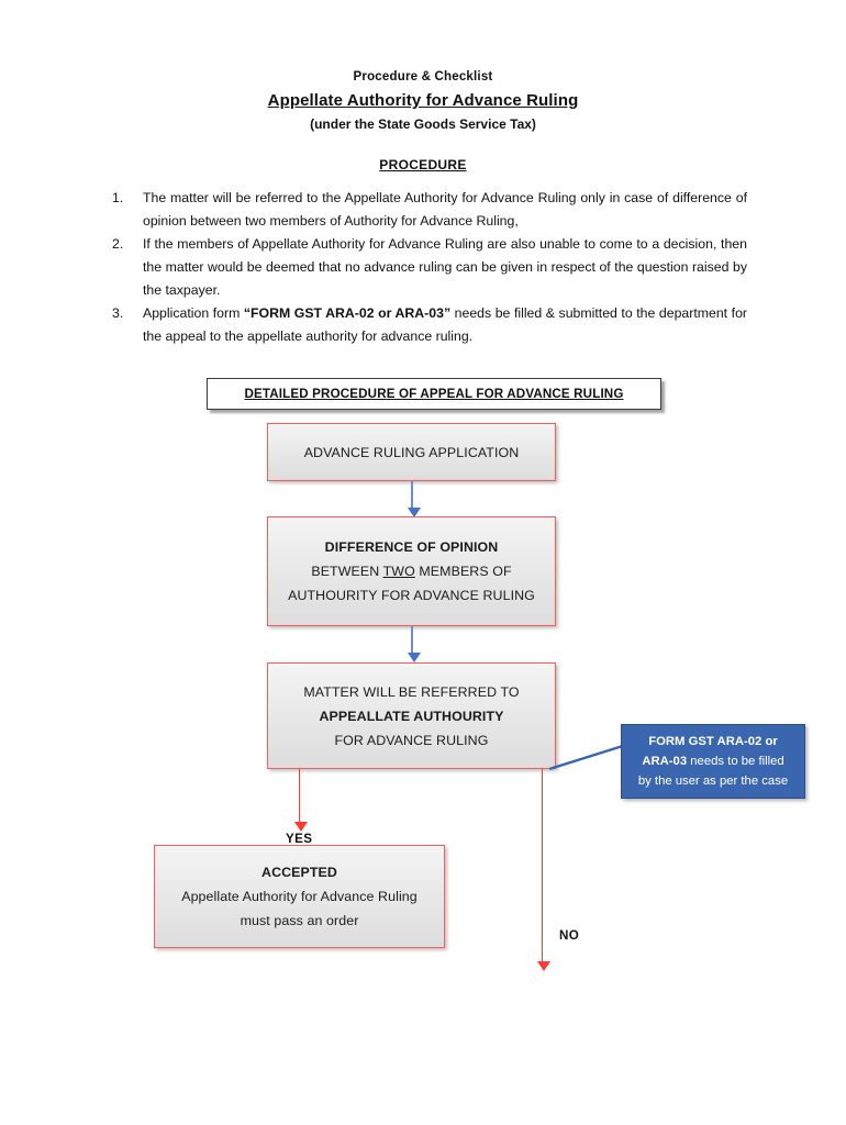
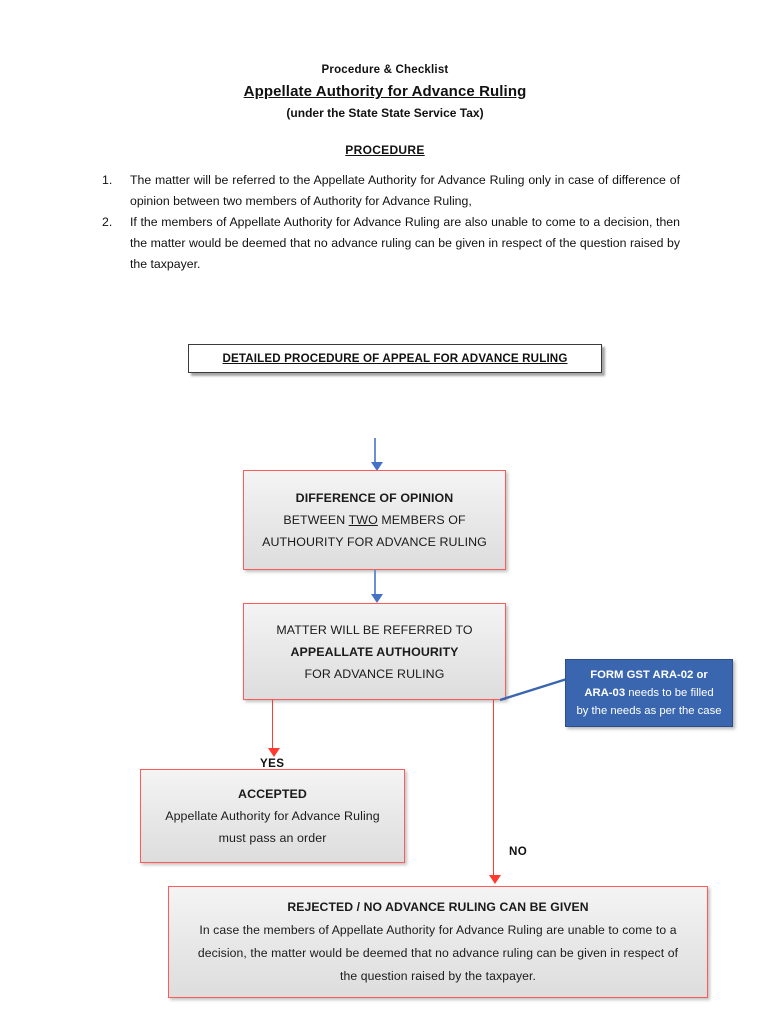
  Procedure & Checklist
  Appellate Authority for Advance Ruling
- (under the State Goods Service Tax)
+ (under the State State Service Tax)
  PROCEDURE
  1.
  The matter will be referred to the Appellate Authority for Advance Ruling only in case of difference of opinion between two members of Authority for Advance Ruling,
  2.
  If the members of Appellate Authority for Advance Ruling are also unable to come to a decision, then the matter would be deemed that no advance ruling can be given in respect of the question raised by the taxpayer.
- 3.
- Application form “FORM GST ARA-02 or ARA-03” needs be filled & submitted to the department for the appeal to the appellate authority for advance ruling.
  DETAILED PROCEDURE OF APPEAL FOR ADVANCE RULING
- ADVANCE RULING APPLICATION
  DIFFERENCE OF OPINION
  BETWEEN TWO MEMBERS OF
  AUTHOURITY FOR ADVANCE RULING
  MATTER WILL BE REFERRED TO
  APPEALLATE AUTHOURITY
  FOR ADVANCE RULING
  FORM GST ARA-02 or
  ARA-03 needs to be filled
- by the user as per the case
+ by the needs as per the case
  YES
  NO
  ACCEPTED
  Appellate Authority for Advance Ruling
  must pass an order
+ REJECTED / NO ADVANCE RULING CAN BE GIVEN
+ In case the members of Appellate Authority for Advance Ruling are unable to come to a decision, the matter would be deemed that no advance ruling can be given in respect of the question raised by the taxpayer.
